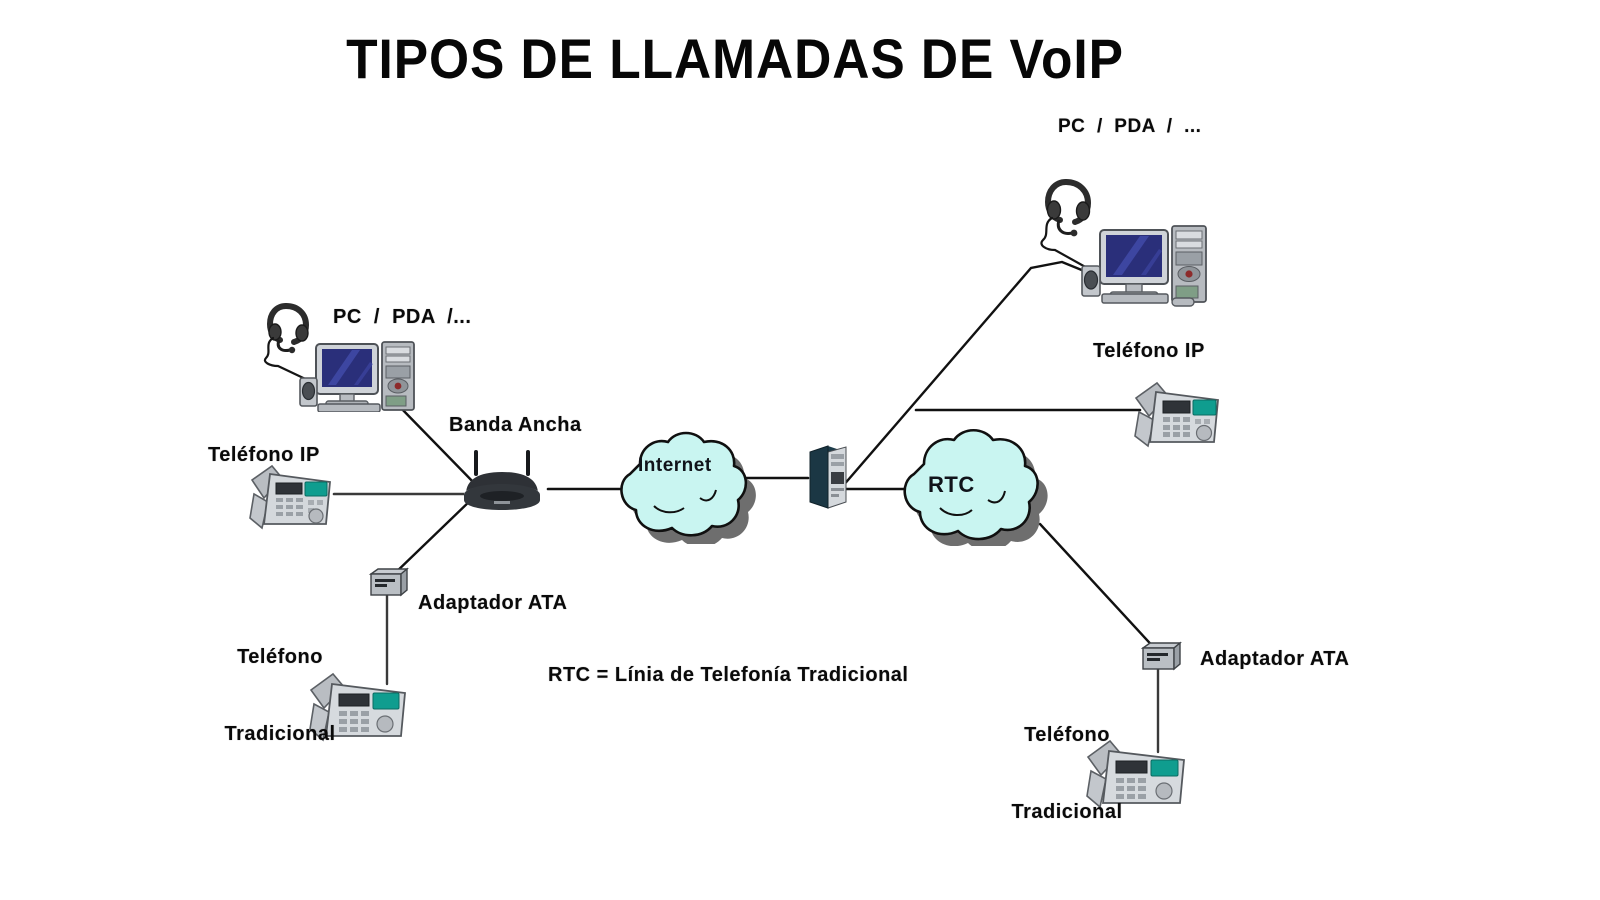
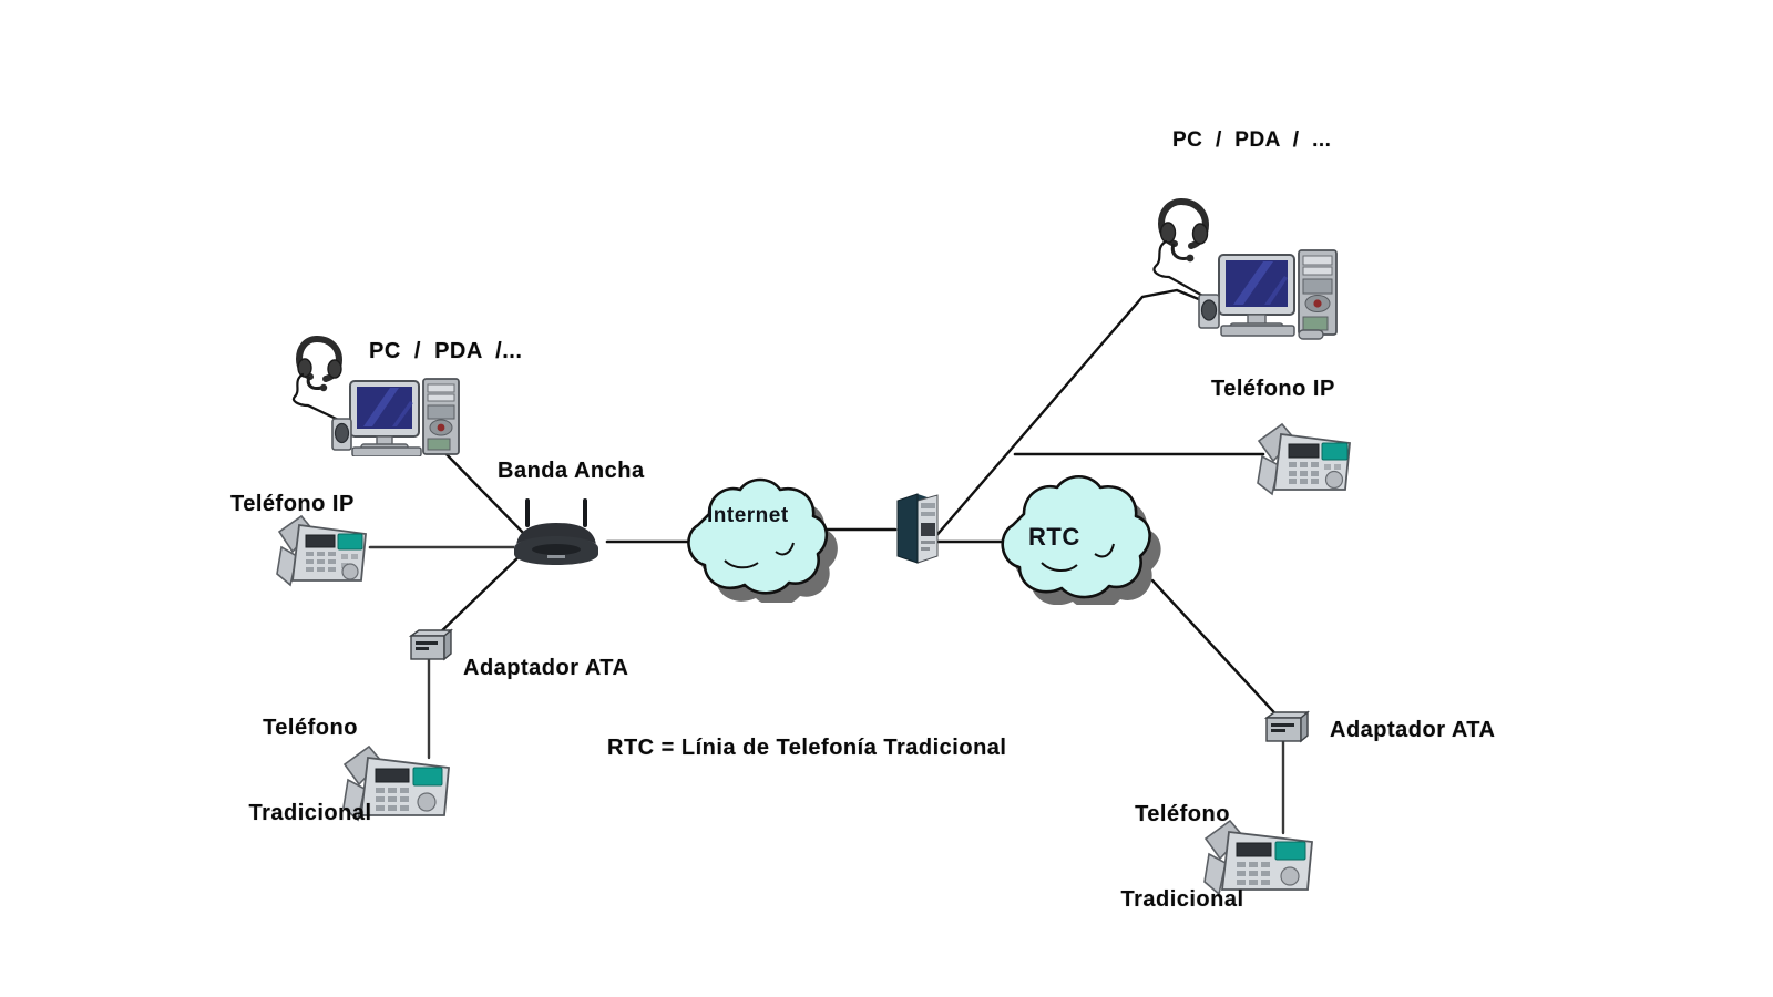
- TIPOS DE LLAMADAS DE VoIP
  PC / PDA /...
  Teléfono IP
  Banda Ancha
  Adaptador ATA
  Teléfono
  Tradicional
  Internet
  RTC
  PC / PDA / ...
  Teléfono IP
  Adaptador ATA
  Teléfono
  Tradicional
  RTC = Línia de Telefonía Tradicional
